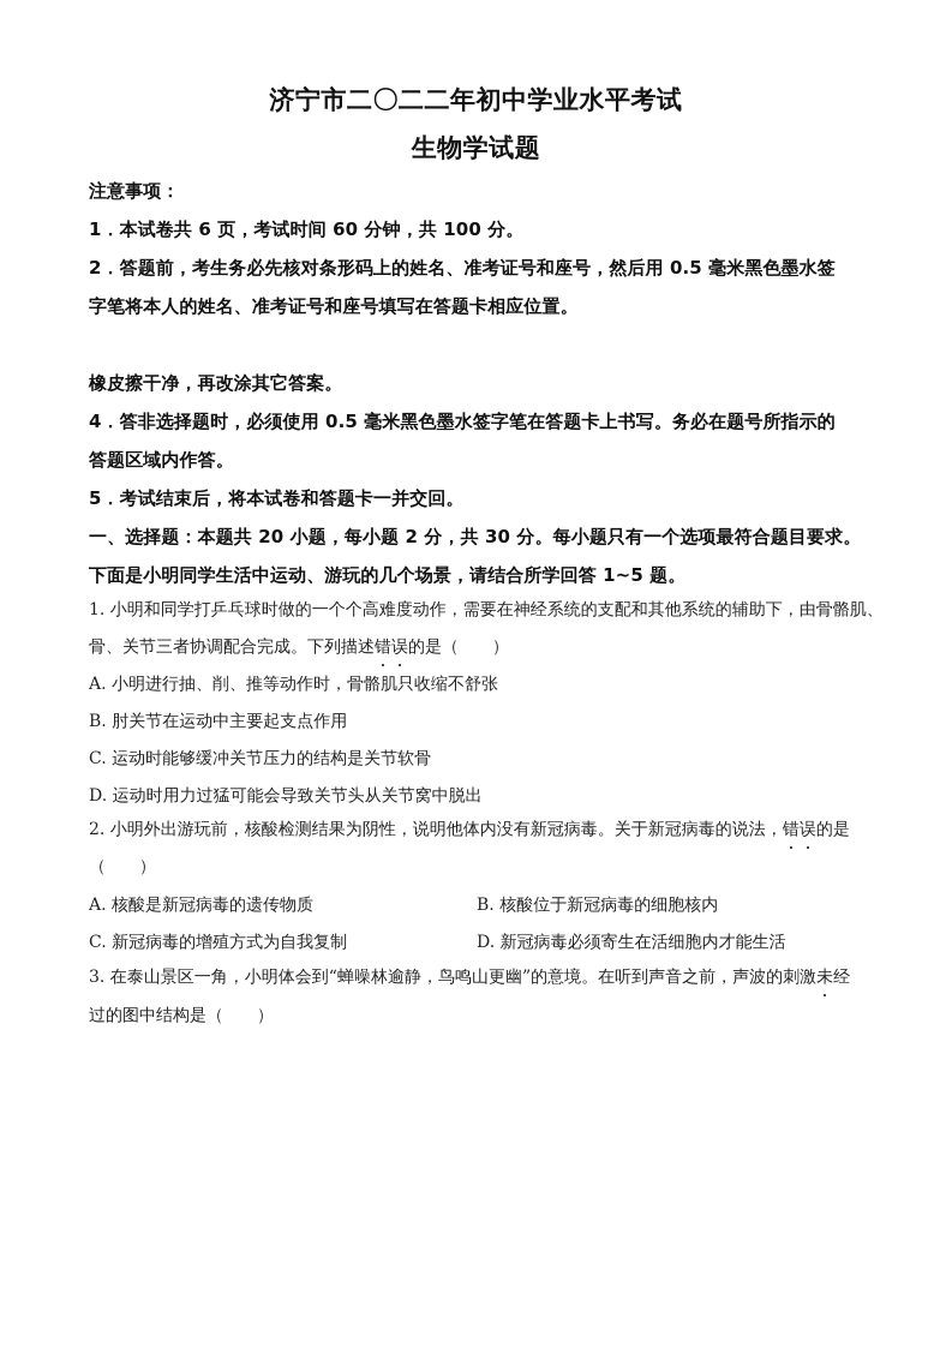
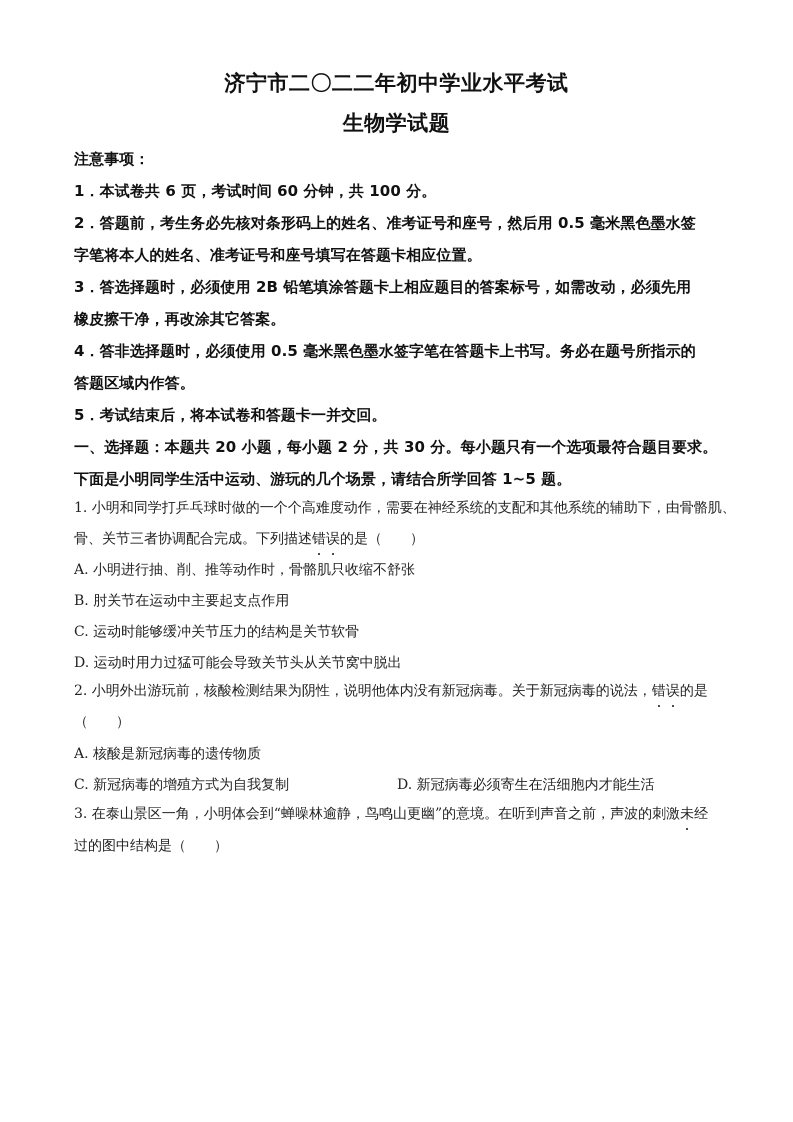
  济宁市二〇二二年初中学业水平考试
  生物学试题
  注意事项：
  1．本试卷共 6 页，考试时间 60 分钟，共 100 分。
  2．答题前，考生务必先核对条形码上的姓名、准考证号和座号，然后用 0.5 毫米黑色墨水签
  字笔将本人的姓名、准考证号和座号填写在答题卡相应位置。
+ 3．答选择题时，必须使用 2B 铅笔填涂答题卡上相应题目的答案标号，如需改动，必须先用
  橡皮擦干净，再改涂其它答案。
  4．答非选择题时，必须使用 0.5 毫米黑色墨水签字笔在答题卡上书写。务必在题号所指示的
  答题区域内作答。
  5．考试结束后，将本试卷和答题卡一并交回。
  一、选择题：本题共 20 小题，每小题 2 分，共 30 分。每小题只有一个选项最符合题目要求。
  下面是小明同学生活中运动、游玩的几个场景，请结合所学回答 1~5 题。
  1. 小明和同学打乒乓球时做的一个个高难度动作，需要在神经系统的支配和其他系统的辅助下，由骨骼肌、
  骨、关节三者协调配合完成。下列描述错误的是（ ）
  A. 小明进行抽、削、推等动作时，骨骼肌只收缩不舒张
  B. 肘关节在运动中主要起支点作用
  C. 运动时能够缓冲关节压力的结构是关节软骨
  D. 运动时用力过猛可能会导致关节头从关节窝中脱出
  2. 小明外出游玩前，核酸检测结果为阴性，说明他体内没有新冠病毒。关于新冠病毒的说法，错误的是
  （ ）
  A. 核酸是新冠病毒的遗传物质
- B. 核酸位于新冠病毒的细胞核内
  C. 新冠病毒的增殖方式为自我复制
  D. 新冠病毒必须寄生在活细胞内才能生活
  3. 在泰山景区一角，小明体会到“蝉噪林逾静，鸟鸣山更幽”的意境。在听到声音之前，声波的刺激未经
  过的图中结构是（ ）
